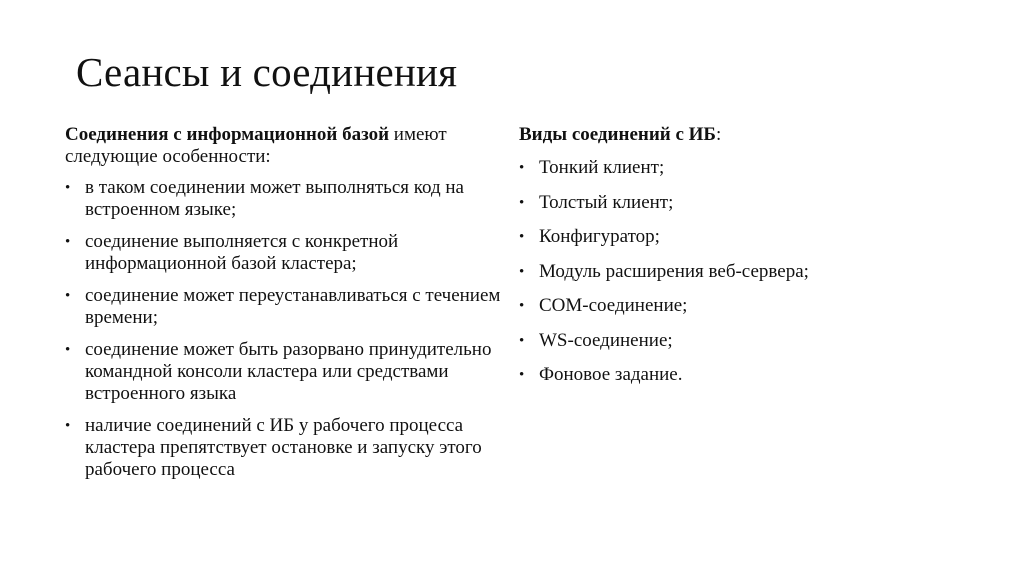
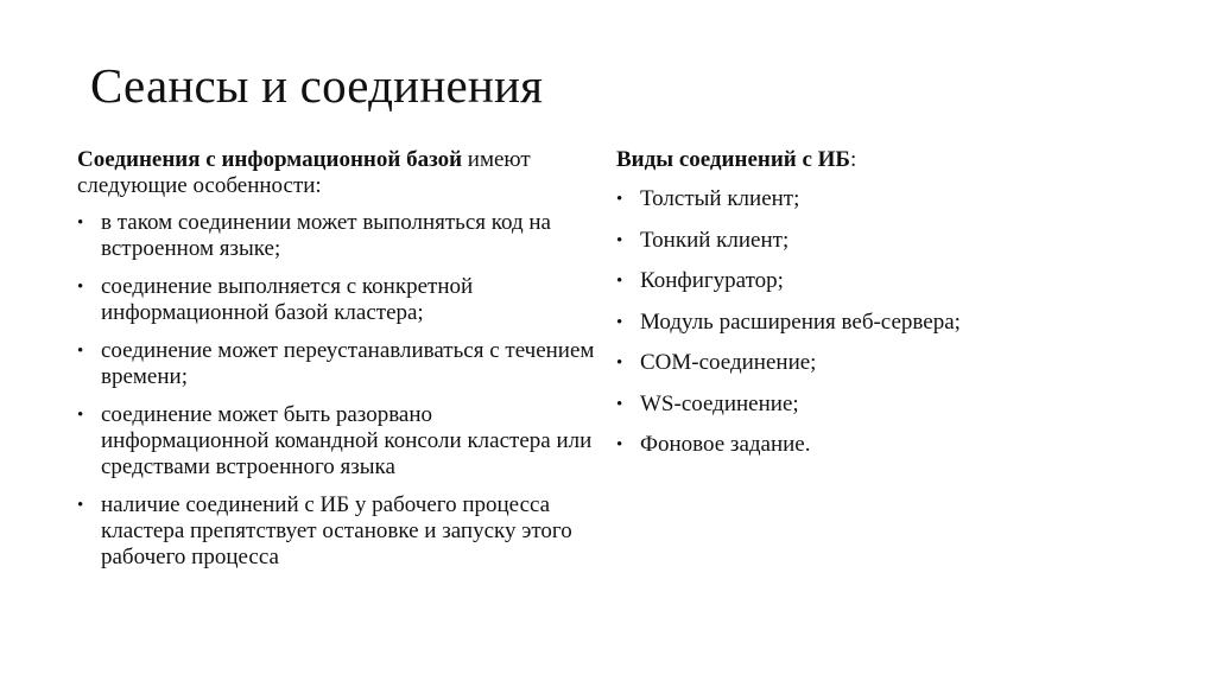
  Сеансы и соединения
  Соединения с информационной базой имеют следующие особенности:
  •
  в таком соединении может выполняться код на встроенном языке;
  •
  соединение выполняется с конкретной информационной базой кластера;
  •
  соединение может переустанавливаться с течением времени;
  •
- соединение может быть разорвано принудительно командной консоли кластера или средствами встроенного языка
+ соединение может быть разорвано информационной командной консоли кластера или средствами встроенного языка
  •
  наличие соединений с ИБ у рабочего процесса кластера препятствует остановке и запуску этого рабочего процесса
  Виды соединений с ИБ:
  •
- Тонкий клиент;
+ Толстый клиент;
  •
- Толстый клиент;
+ Тонкий клиент;
  •
  Конфигуратор;
  •
  Модуль расширения веб-сервера;
  •
  COM-соединение;
  •
  WS-соединение;
  •
  Фоновое задание.
